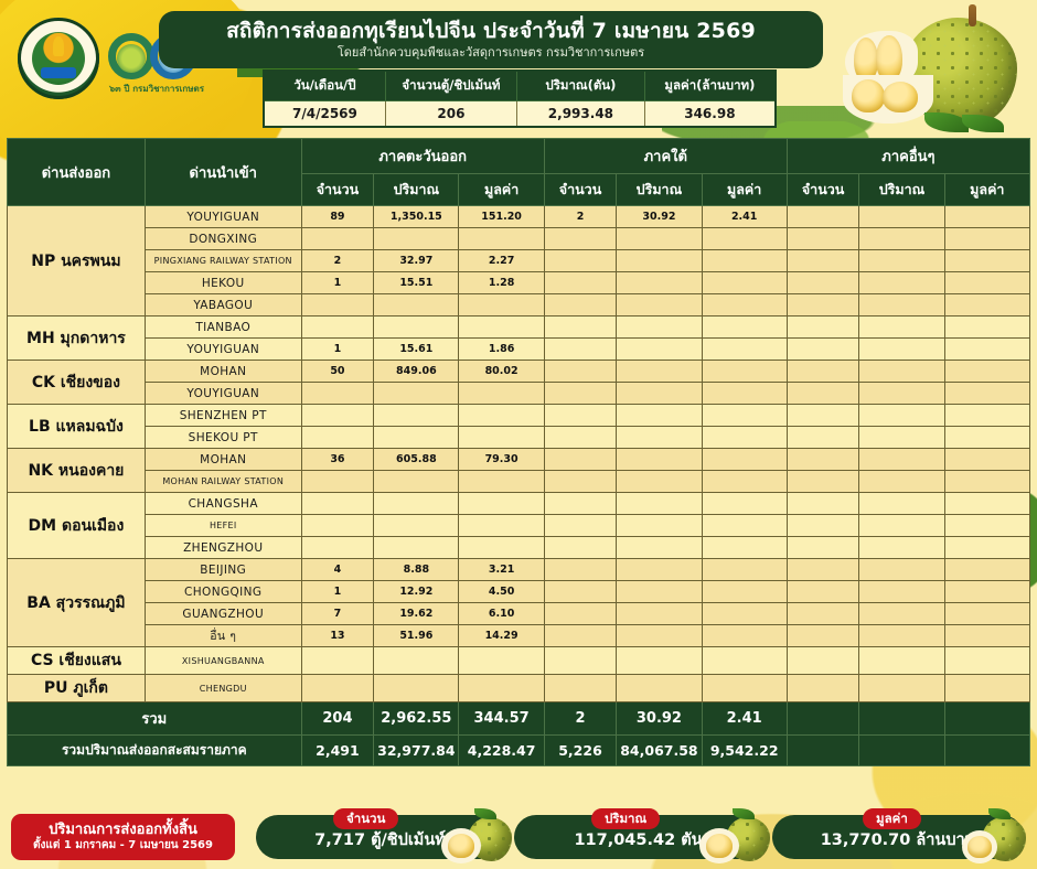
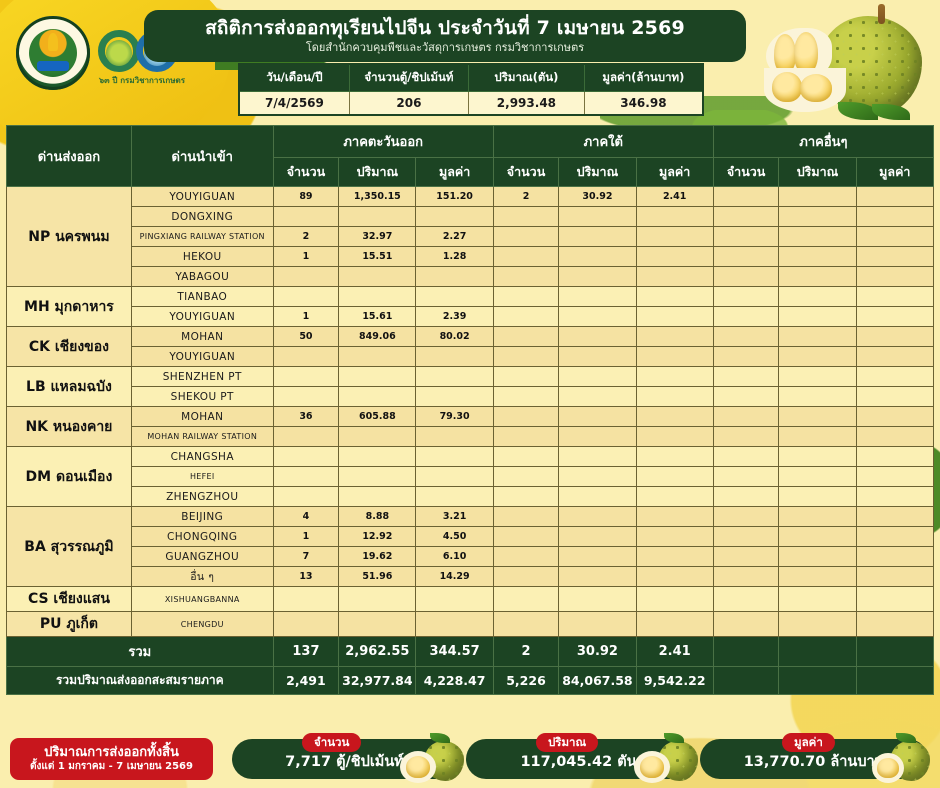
  ๖๓ ปี กรมวิชาการเกษตร
  สถิติการส่งออกทุเรียนไปจีน ประจำวันที่ 7 เมษายน 2569
  โดยสำนักควบคุมพืชและวัสดุการเกษตร กรมวิชาการเกษตร
  วัน/เดือน/ปี	จำนวนตู้/ชิปเม้นท์	ปริมาณ(ตัน)	มูลค่า(ล้านบาท)
  7/4/2569	206	2,993.48	346.98
  ด่านส่งออก	ด่านนำเข้า	ภาคตะวันออก	ภาคใต้	ภาคอื่นๆ
  จำนวน	ปริมาณ	มูลค่า	จำนวน	ปริมาณ	มูลค่า	จำนวน	ปริมาณ	มูลค่า
  NP นครพนม	YOUYIGUAN	89	1,350.15	151.20	2	30.92	2.41
  DONGXING
  PINGXIANG RAILWAY STATION	2	32.97	2.27
  HEKOU	1	15.51	1.28
  YABAGOU
  MH มุกดาหาร	TIANBAO
- YOUYIGUAN	1	15.61	1.86
+ YOUYIGUAN	1	15.61	2.39
  CK เชียงของ	MOHAN	50	849.06	80.02
  YOUYIGUAN
  LB แหลมฉบัง	SHENZHEN PT
  SHEKOU PT
  NK หนองคาย	MOHAN	36	605.88	79.30
  MOHAN RAILWAY STATION
  DM ดอนเมือง	CHANGSHA
  HEFEI
  ZHENGZHOU
  BA สุวรรณภูมิ	BEIJING	4	8.88	3.21
  CHONGQING	1	12.92	4.50
  GUANGZHOU	7	19.62	6.10
  อื่น ๆ	13	51.96	14.29
  CS เชียงแสน	XISHUANGBANNA
  PU ภูเก็ต	CHENGDU
- รวม	204	2,962.55	344.57	2	30.92	2.41
+ รวม	137	2,962.55	344.57	2	30.92	2.41
  รวมปริมาณส่งออกสะสมรายภาค	2,491	32,977.84	4,228.47	5,226	84,067.58	9,542.22
  ปริมาณการส่งออกทั้งสิ้น
  ตั้งแต่ 1 มกราคม - 7 เมษายน 2569
  7,717 ตู้/ชิปเม้นท์
  จำนวน
  117,045.42 ตัน
  ปริมาณ
  13,770.70 ล้านบา
  มูลค่า
